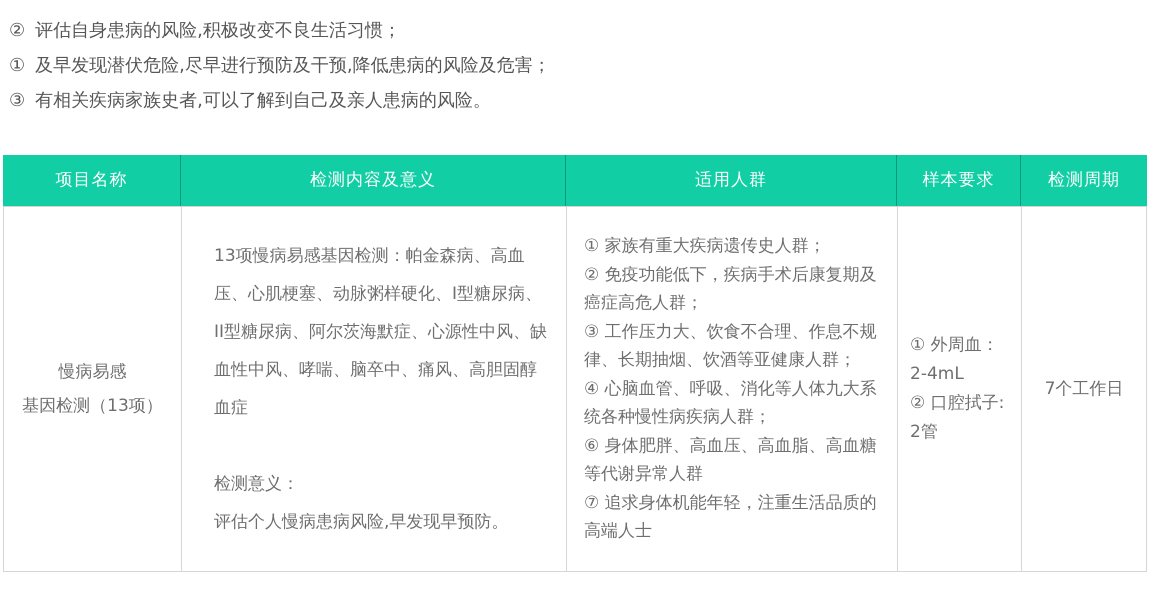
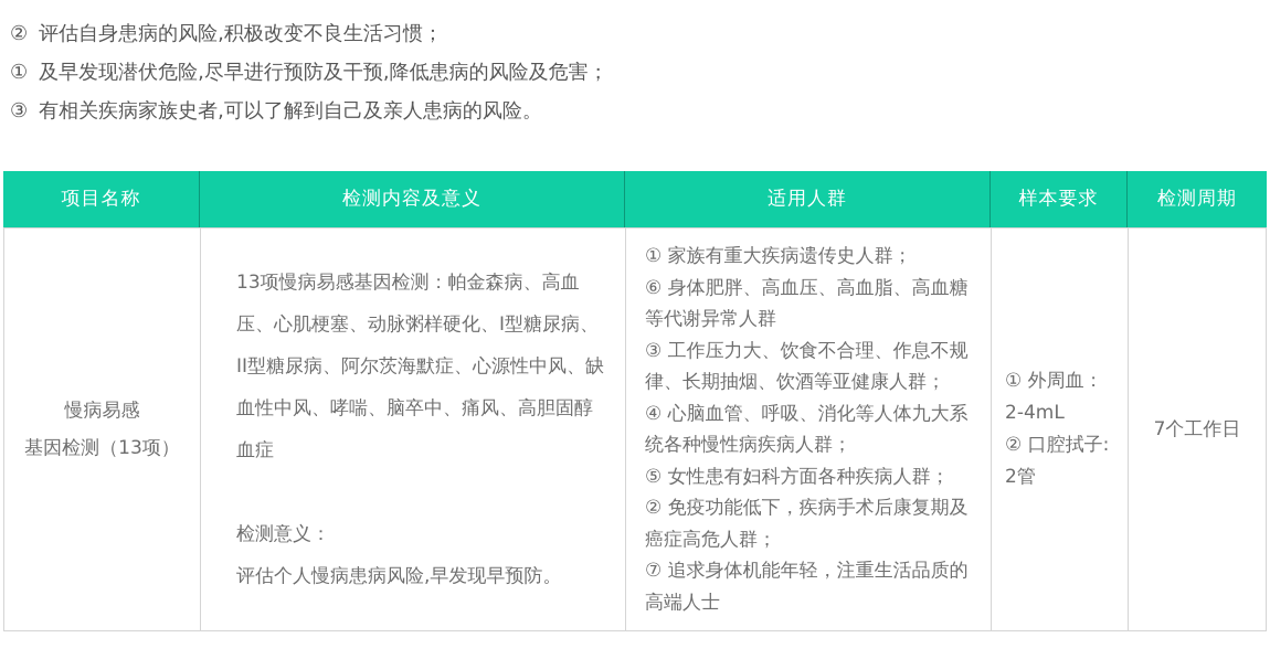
  ②
  评估自身患病的风险,积极改变不良生活习惯；
  ①
  及早发现潜伏危险,尽早进行预防及干预,降低患病的风险及危害；
  ③
  有相关疾病家族史者,可以了解到自己及亲人患病的风险。
  项目名称
  检测内容及意义
  适用人群
  样本要求
  检测周期
  慢病易感
  基因检测（13项）
  13项慢病易感基因检测：帕金森病、高血压、心肌梗塞、动脉粥样硬化、I型糖尿病、II型糖尿病、阿尔茨海默症、心源性中风、缺血性中风、哮喘、脑卒中、痛风、高胆固醇血症
  检测意义：
  评估个人慢病患病风险,早发现早预防。
  ① 家族有重大疾病遗传史人群；
- ② 免疫功能低下，疾病手术后康复期及癌症高危人群；
+ ⑥ 身体肥胖、高血压、高血脂、高血糖等代谢异常人群
  ③ 工作压力大、饮食不合理、作息不规律、长期抽烟、饮酒等亚健康人群；
  ④ 心脑血管、呼吸、消化等人体九大系统各种慢性病疾病人群；
+ ⑤ 女性患有妇科方面各种疾病人群；
- ⑥ 身体肥胖、高血压、高血脂、高血糖等代谢异常人群
+ ② 免疫功能低下，疾病手术后康复期及癌症高危人群；
  ⑦ 追求身体机能年轻，注重生活品质的高端人士
  ① 外周血：
  2-4mL
  ② 口腔拭子:
  2管
  7个工作日
